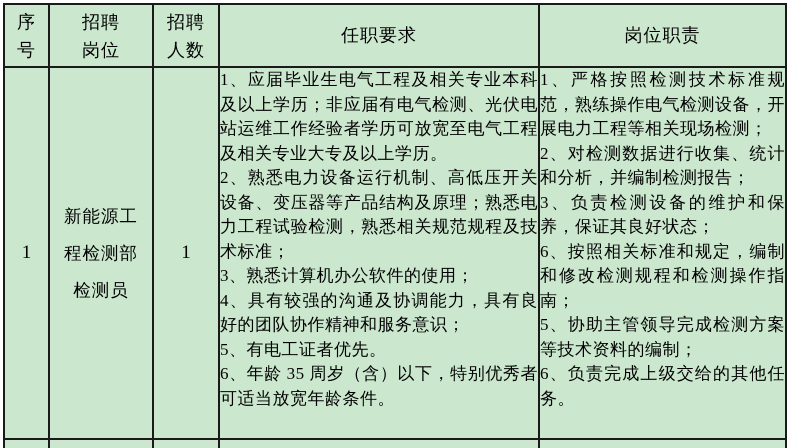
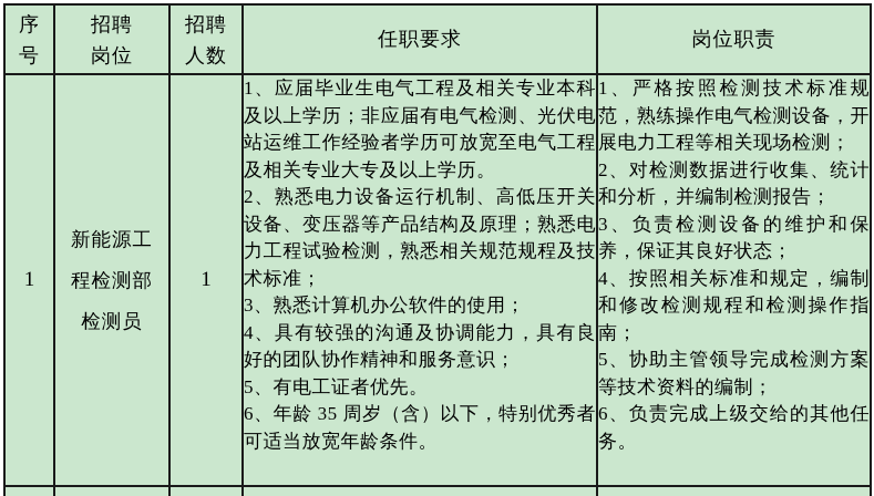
  序 号	招聘 岗位	招聘 人数	任职要求	岗位职责
- 1	新能源工程检测部检测员	1	1、应届毕业生电气工程及相关专业本科及以上学历；非应届有电气检测、光伏电站运维工作经验者学历可放宽至电气工程及相关专业大专及以上学历。 2、熟悉电力设备运行机制、高低压开关设备、变压器等产品结构及原理；熟悉电力工程试验检测，熟悉相关规范规程及技术标准； 3、熟悉计算机办公软件的使用； 4、具有较强的沟通及协调能力，具有良好的团队协作精神和服务意识； 5、有电工证者优先。 6、年龄 35 周岁（含）以下，特别优秀者可适当放宽年龄条件。	1、严格按照检测技术标准规范，熟练操作电气检测设备，开展电力工程等相关现场检测； 2、对检测数据进行收集、统计和分析，并编制检测报告； 3、负责检测设备的维护和保养，保证其良好状态； 6、按照相关标准和规定，编制和修改检测规程和检测操作指南； 5、协助主管领导完成检测方案等技术资料的编制； 6、负责完成上级交给的其他任务。
+ 1	新能源工程检测部检测员	1	1、应届毕业生电气工程及相关专业本科及以上学历；非应届有电气检测、光伏电站运维工作经验者学历可放宽至电气工程及相关专业大专及以上学历。 2、熟悉电力设备运行机制、高低压开关设备、变压器等产品结构及原理；熟悉电力工程试验检测，熟悉相关规范规程及技术标准； 3、熟悉计算机办公软件的使用； 4、具有较强的沟通及协调能力，具有良好的团队协作精神和服务意识； 5、有电工证者优先。 6、年龄 35 周岁（含）以下，特别优秀者可适当放宽年龄条件。	1、严格按照检测技术标准规范，熟练操作电气检测设备，开展电力工程等相关现场检测； 2、对检测数据进行收集、统计和分析，并编制检测报告； 3、负责检测设备的维护和保养，保证其良好状态； 4、按照相关标准和规定，编制和修改检测规程和检测操作指南； 5、协助主管领导完成检测方案等技术资料的编制； 6、负责完成上级交给的其他任务。
